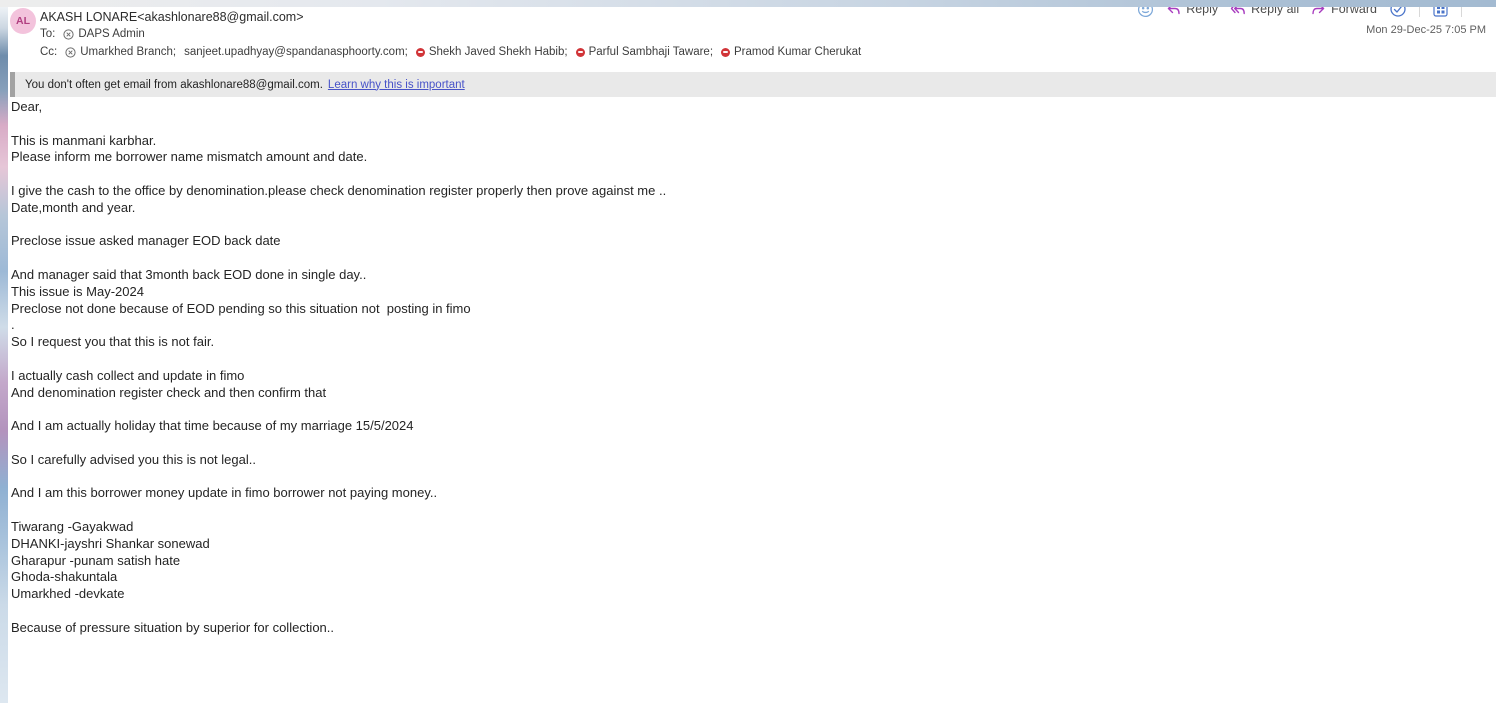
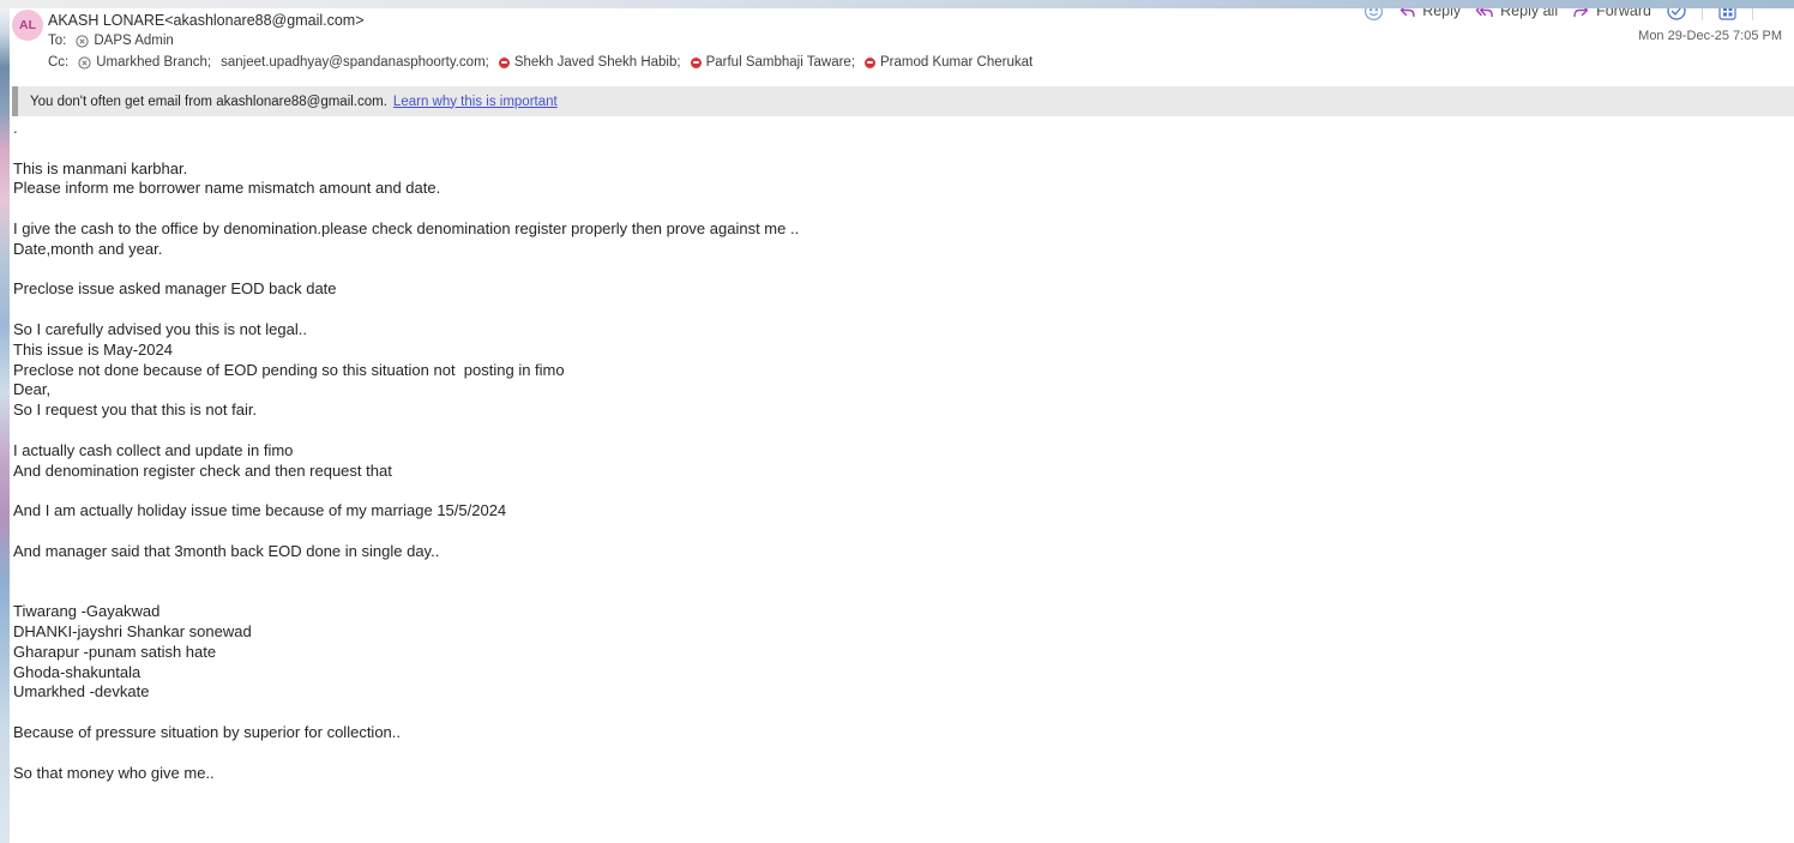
  Reply
  Reply all
  Forward
  Mon 29-Dec-25 7:05 PM
  AL
  AKASH LONARE<akashlonare88@gmail.com>
  To:
  DAPS Admin
  Cc:
  Umarkhed Branch;
  sanjeet.upadhyay@spandanasphoorty.com;
  Shekh Javed Shekh Habib;
  Parful Sambhaji Taware;
  Pramod Kumar Cherukat
  You don't often get email from akashlonare88@gmail.com.
  Learn why this is important
- Dear,
+ .
  This is manmani karbhar.
  Please inform me borrower name mismatch amount and date.
  I give the cash to the office by denomination.please check denomination register properly then prove against me ..
  Date,month and year.
  Preclose issue asked manager EOD back date
- And manager said that 3month back EOD done in single day..
+ So I carefully advised you this is not legal..
  This issue is May-2024
  Preclose not done because of EOD pending so this situation not posting in fimo
- .
+ Dear,
  So I request you that this is not fair.
  I actually cash collect and update in fimo
- And denomination register check and then confirm that
+ And denomination register check and then request that
- And I am actually holiday that time because of my marriage 15/5/2024
+ And I am actually holiday issue time because of my marriage 15/5/2024
- So I carefully advised you this is not legal..
+ And manager said that 3month back EOD done in single day..
- And I am this borrower money update in fimo borrower not paying money..
  Tiwarang -Gayakwad
  DHANKI-jayshri Shankar sonewad
  Gharapur -punam satish hate
  Ghoda-shakuntala
  Umarkhed -devkate
  Because of pressure situation by superior for collection..
+ So that money who give me..
